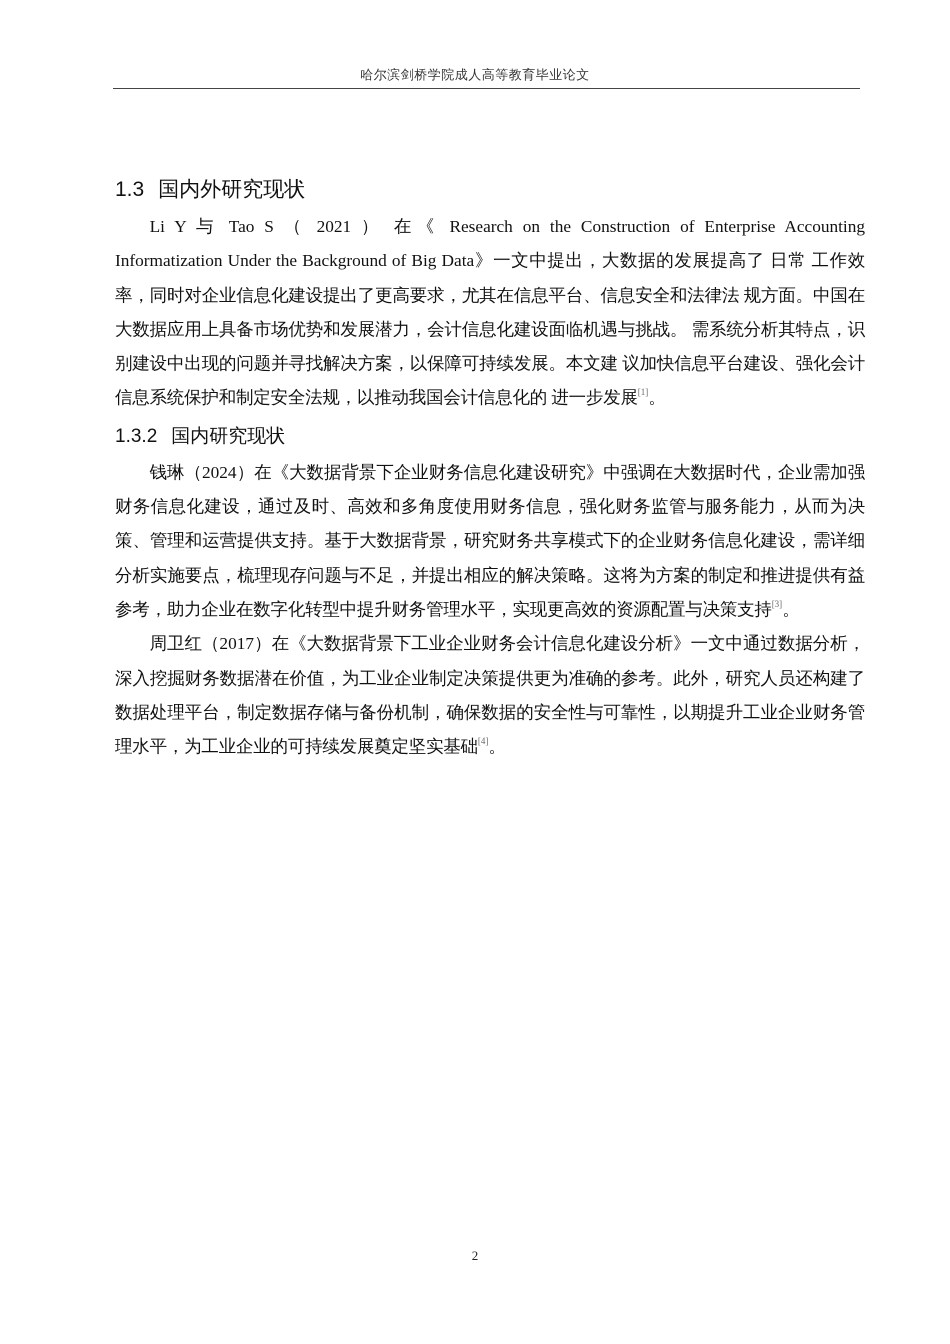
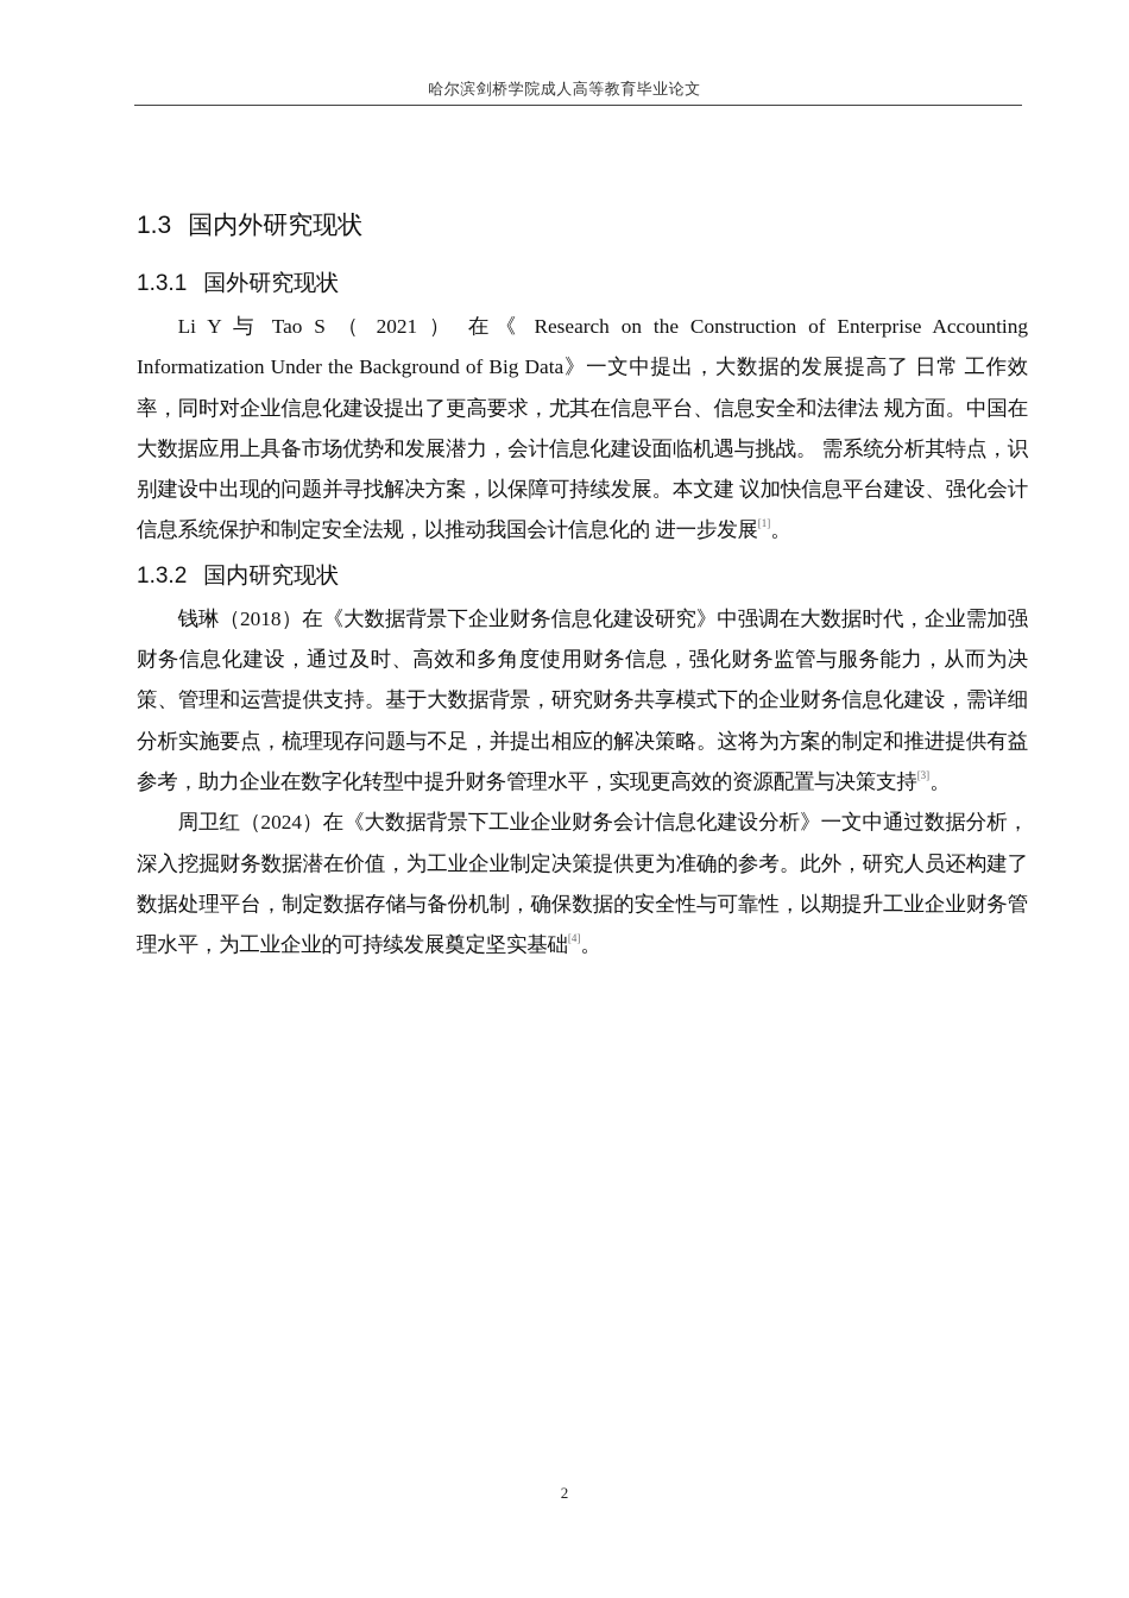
  哈尔滨剑桥学院成人高等教育毕业论文
  1.3 国内外研究现状
+ 1.3.1 国外研究现状
  Li Y 与 Tao S （ 2021 ） 在《 Research on the Construction of Enterprise Accounting Informatization Under the Background of Big Data》一文中提出，大数据的发展提高了 日常 工作效率，同时对企业信息化建设提出了更高要求，尤其在信息平台、信息安全和法律法 规方面。中国在大数据应用上具备市场优势和发展潜力，会计信息化建设面临机遇与挑战。 需系统分析其特点，识别建设中出现的问题并寻找解决方案，以保障可持续发展。本文建 议加快信息平台建设、强化会计信息系统保护和制定安全法规，以推动我国会计信息化的 进一步发展[1]。
  1.3.2 国内研究现状
- 钱琳（2024）在《大数据背景下企业财务信息化建设研究》中强调在大数据时代，企业需加强财务信息化建设，通过及时、高效和多角度使用财务信息，强化财务监管与服务能力，从而为决策、管理和运营提供支持。基于大数据背景，研究财务共享模式下的企业财务信息化建设，需详细分析实施要点，梳理现存问题与不足，并提出相应的解决策略。这将为方案的制定和推进提供有益参考，助力企业在数字化转型中提升财务管理水平，实现更高效的资源配置与决策支持[3]。
+ 钱琳（2018）在《大数据背景下企业财务信息化建设研究》中强调在大数据时代，企业需加强财务信息化建设，通过及时、高效和多角度使用财务信息，强化财务监管与服务能力，从而为决策、管理和运营提供支持。基于大数据背景，研究财务共享模式下的企业财务信息化建设，需详细分析实施要点，梳理现存问题与不足，并提出相应的解决策略。这将为方案的制定和推进提供有益参考，助力企业在数字化转型中提升财务管理水平，实现更高效的资源配置与决策支持[3]。
- 周卫红（2017）在《大数据背景下工业企业财务会计信息化建设分析》一文中通过数据分析，深入挖掘财务数据潜在价值，为工业企业制定决策提供更为准确的参考。此外，研究人员还构建了数据处理平台，制定数据存储与备份机制，确保数据的安全性与可靠性，以期提升工业企业财务管理水平，为工业企业的可持续发展奠定坚实基础[4]。
+ 周卫红（2024）在《大数据背景下工业企业财务会计信息化建设分析》一文中通过数据分析，深入挖掘财务数据潜在价值，为工业企业制定决策提供更为准确的参考。此外，研究人员还构建了数据处理平台，制定数据存储与备份机制，确保数据的安全性与可靠性，以期提升工业企业财务管理水平，为工业企业的可持续发展奠定坚实基础[4]。
  2
